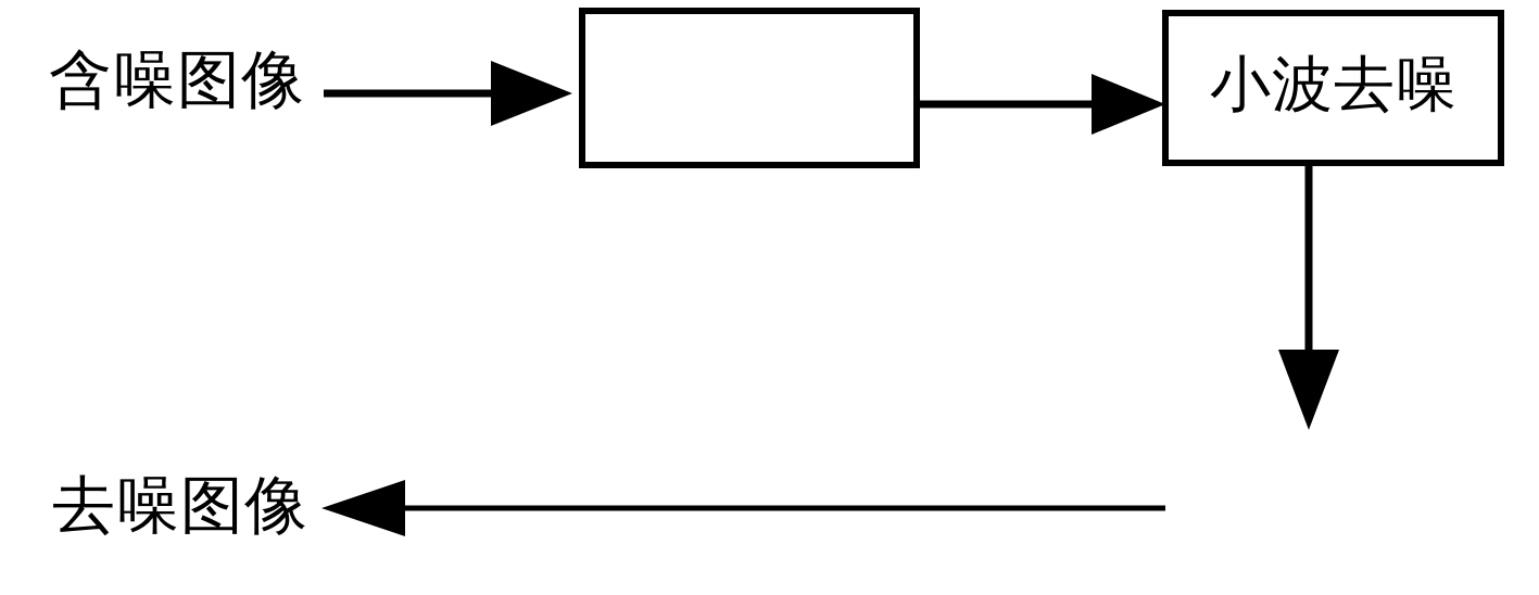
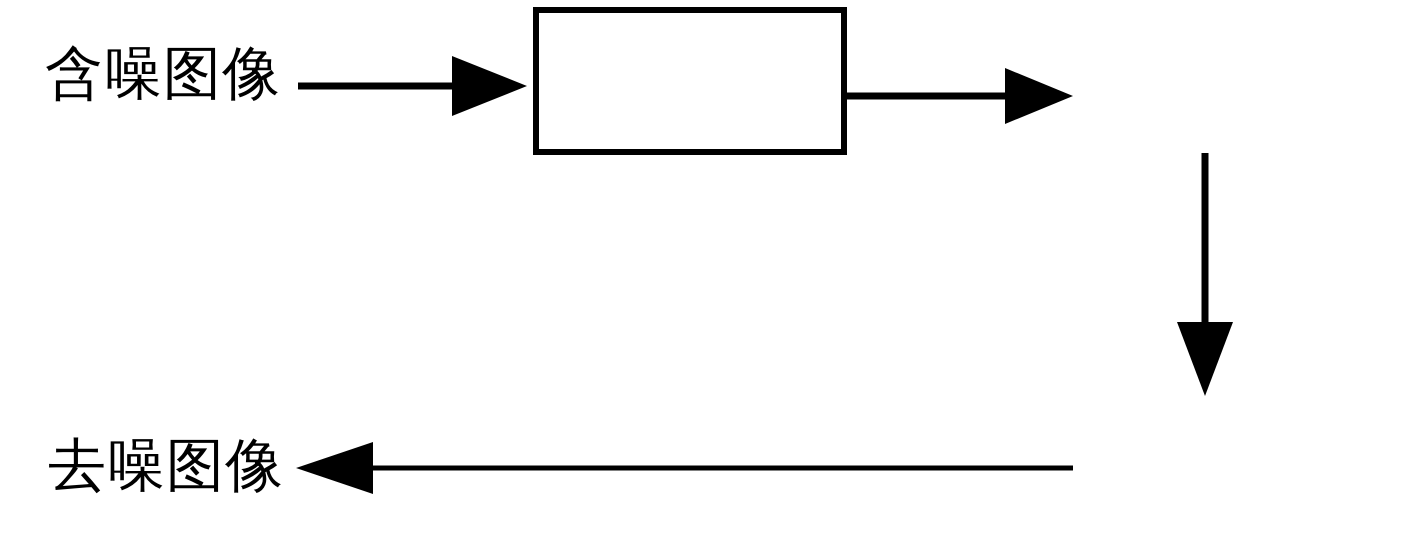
- 小波去噪
  含噪图像
  去噪图像
